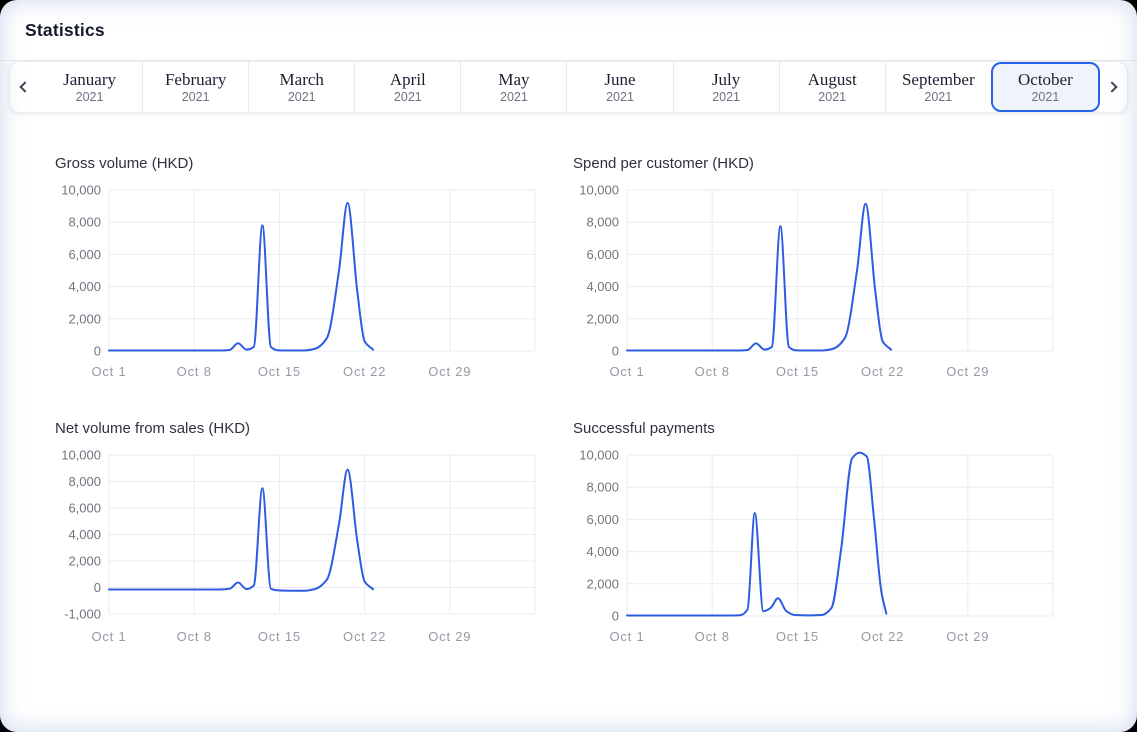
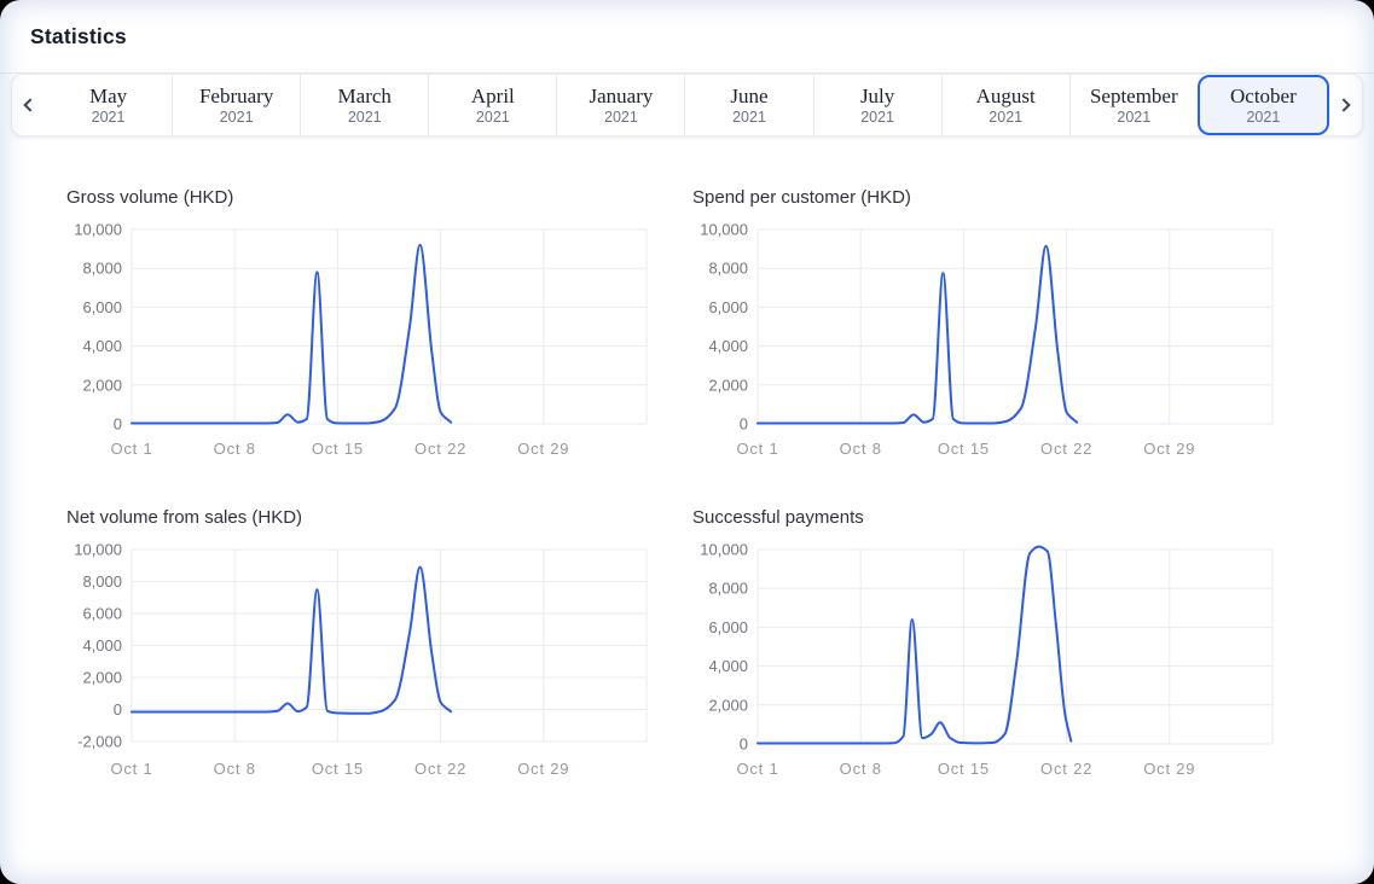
  Statistics
- January
+ May
  2021
  February
  2021
  March
  2021
  April
  2021
- May
+ January
  2021
  June
  2021
  July
  2021
  August
  2021
  September
  2021
  October
  2021
  Gross volume (HKD)
  10,000
  8,000
  6,000
  4,000
  2,000
  0
  Oct 1
  Oct 8
  Oct 15
  Oct 22
  Oct 29
  Spend per customer (HKD)
  10,000
  8,000
  6,000
  4,000
  2,000
  0
  Oct 1
  Oct 8
  Oct 15
  Oct 22
  Oct 29
  Net volume from sales (HKD)
  10,000
  8,000
  6,000
  4,000
  2,000
  0
- -1,000
+ -2,000
  Oct 1
  Oct 8
  Oct 15
  Oct 22
  Oct 29
  Successful payments
  10,000
  8,000
  6,000
  4,000
  2,000
  0
  Oct 1
  Oct 8
  Oct 15
  Oct 22
  Oct 29
